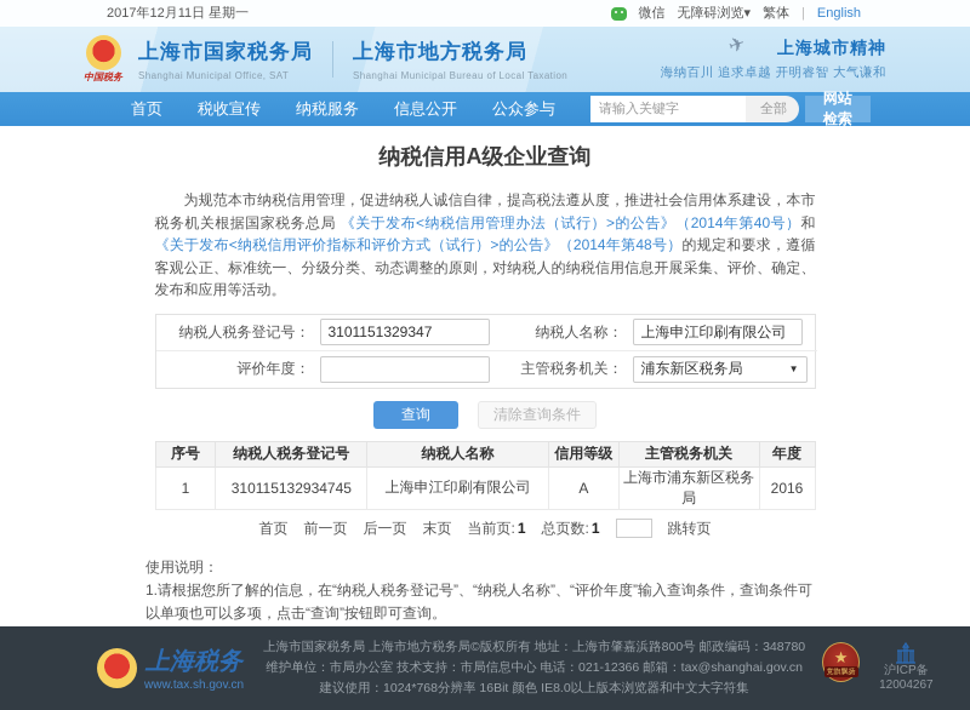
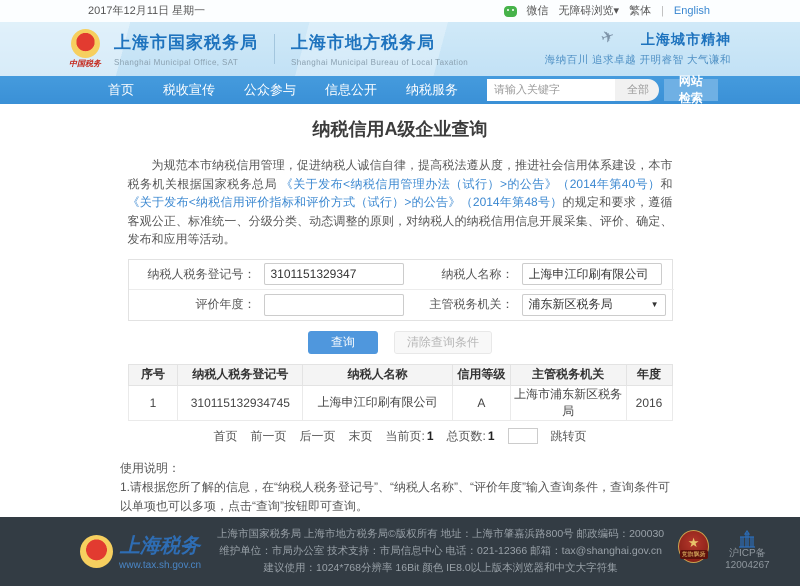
  2017年12月11日 星期一
  微信
  无障碍浏览▾
  繁体
  |
  English
  中国税务
  上海市国家税务局
  Shanghai Municipal Office, SAT
  上海市地方税务局
  Shanghai Municipal Bureau of Local Taxation
  上海城市精神
  海纳百川 追求卓越 开明睿智 大气谦和
  首页
  税收宣传
- 纳税服务
+ 公众参与
  信息公开
- 公众参与
+ 纳税服务
  请输入关键字
  全部
  网站检索
  纳税信用A级企业查询
  为规范本市纳税信用管理，促进纳税人诚信自律，提高税法遵从度，推进社会信用体系建设，本市税务机关根据国家税务总局 《关于发布<纳税信用管理办法（试行）>的公告》（2014年第40号）和 《关于发布<纳税信用评价指标和评价方式（试行）>的公告》（2014年第48号）的规定和要求，遵循客观公正、标准统一、分级分类、动态调整的原则，对纳税人的纳税信用信息开展采集、评价、确定、发布和应用等活动。
  纳税人税务登记号：
  3101151329347
  纳税人名称：
  上海申江印刷有限公司
  评价年度：
  主管税务机关：
  浦东新区税务局
  ▼
  查询
  清除查询条件
  序号	纳税人税务登记号	纳税人名称	信用等级	主管税务机关	年度
  1	310115132934745	上海申江印刷有限公司	A	上海市浦东新区税务局	2016
  首页
  前一页
  后一页
  末页
  当前页: 1
  总页数: 1
  跳转页
  使用说明：
  1.请根据您所了解的信息，在“纳税人税务登记号”、“纳税人名称”、“评价年度”输入查询条件，查询条件可以单项也可以多项，点击“查询”按钮即可查询。
  上海税务
  www.tax.sh.gov.cn
- 上海市国家税务局 上海市地方税务局©版权所有 地址：上海市肇嘉浜路800号 邮政编码：348780
+ 上海市国家税务局 上海市地方税务局©版权所有 地址：上海市肇嘉浜路800号 邮政编码：200030
  维护单位：市局办公室 技术支持：市局信息中心 电话：021-12366 邮箱：tax@shanghai.gov.cn
  建议使用：1024*768分辨率 16Bit 颜色 IE8.0以上版本浏览器和中文大字符集
  ★
  沪ICP备
  12004267
